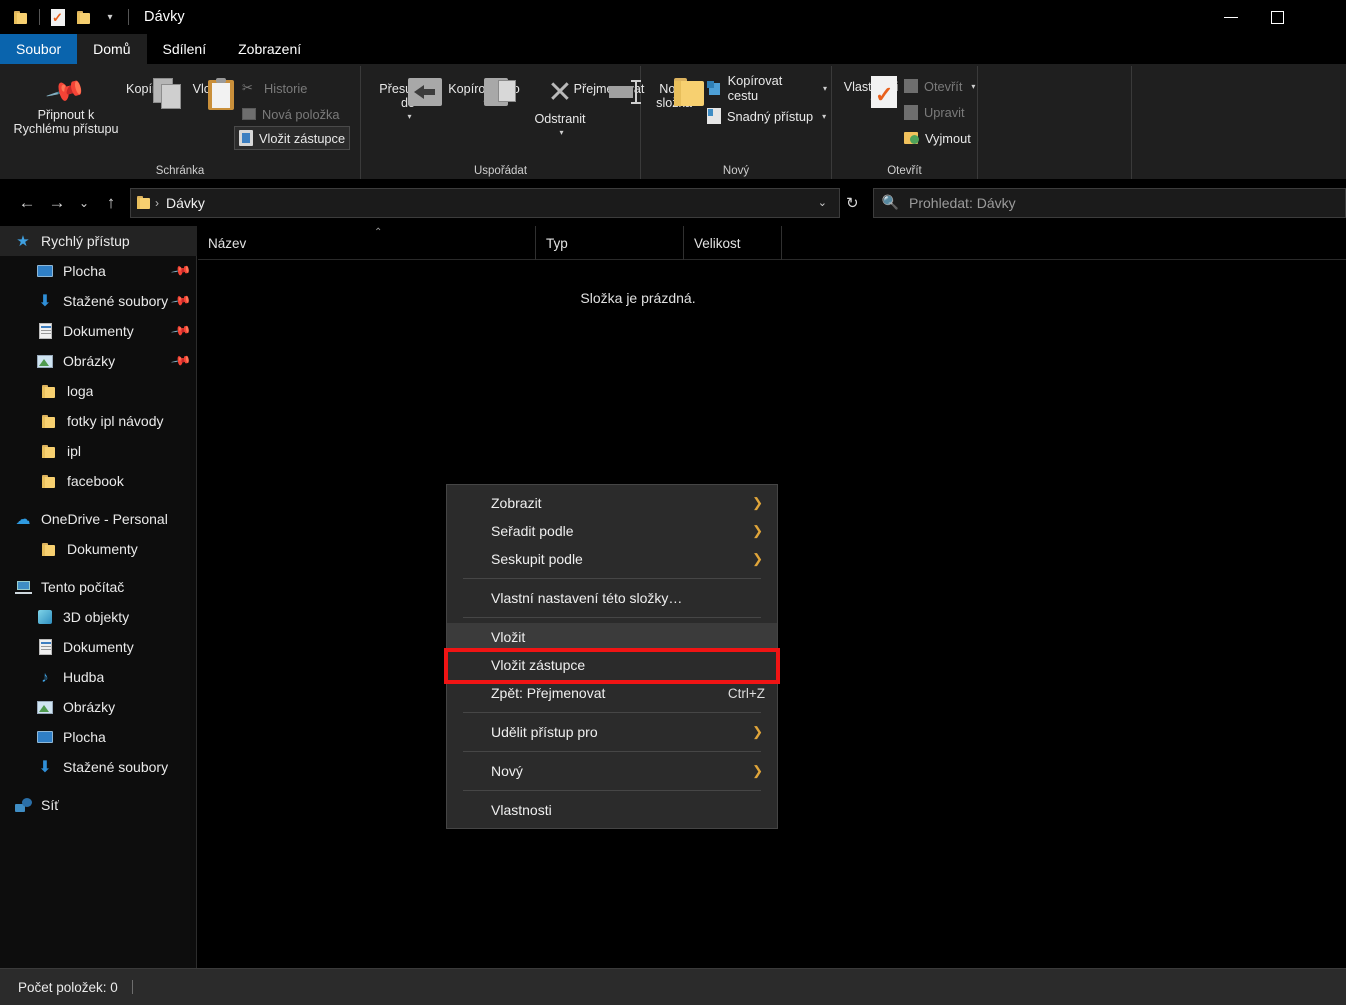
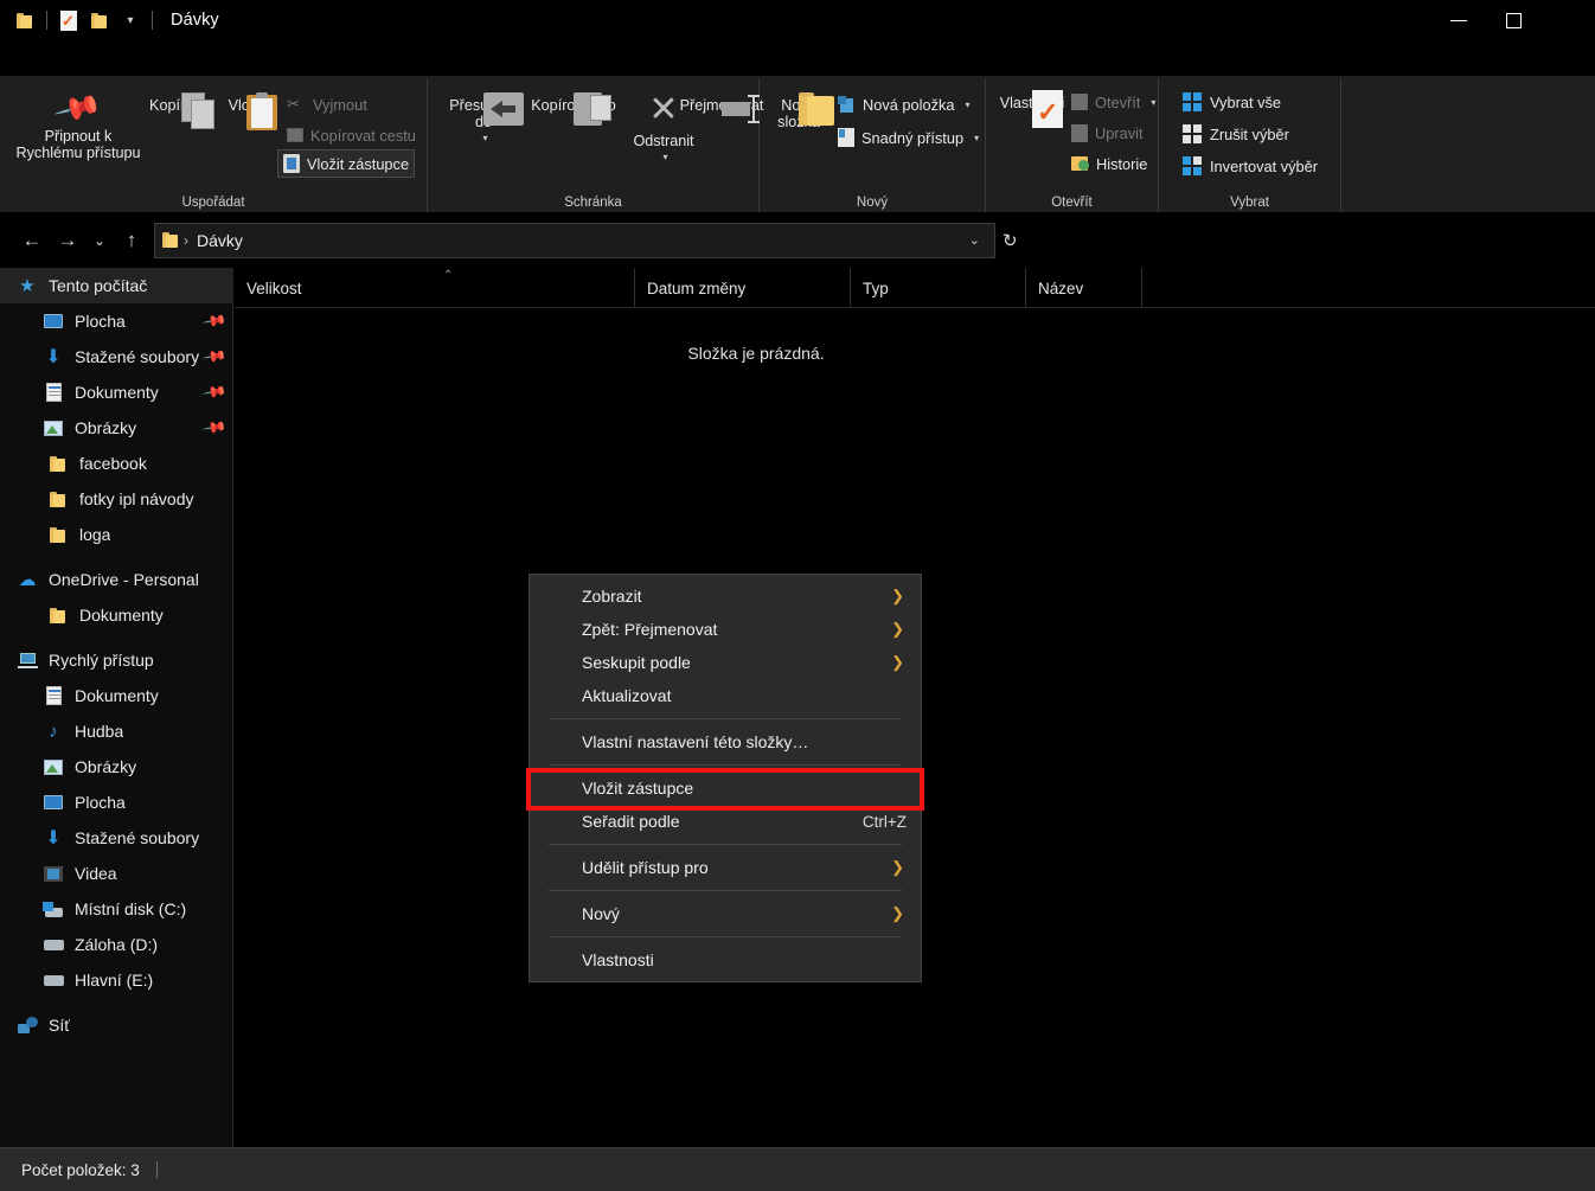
  ✓
  ▾
  Dávky
- Soubor
- Domů
- Sdílení
- Zobrazení
  Připnout k Rychlému přístupu
  ✂
- Historie
+ Vyjmout
- Nová položka
+ Kopírovat cestu
  Vložit zástupce
- Schránka
+ Uspořádat
  ▾
  ✕
  Odstranit
  ▾
- Uspořádat
+ Schránka
- Kopírovat cestu
+ Nová položka
  ▾
  Snadný přístup
  ▾
  Nový
  ✓
  Otevřít
  ▾
  Upravit
- Vyjmout
+ Historie
  Otevřít
+ Vybrat vše
+ Zrušit výběr
+ Invertovat výběr
+ Vybrat
  ←
  →
  ⌄
  ↑
  ›
  Dávky
  ⌄
  ↻
- 🔍
- Prohledat: Dávky
  ★
- Rychlý přístup
+ Tento počítač
  Plocha
  ⬇
  Stažené soubory
  Dokumenty
  Obrázky
- loga
+ facebook
  fotky ipl návody
- ipl
- facebook
+ loga
  ☁
  OneDrive - Personal
  Dokumenty
- Tento počítač
+ Rychlý přístup
- 3D objekty
  Dokumenty
  ♪
  Hudba
  Obrázky
  Plocha
  ⬇
  Stažené soubory
+ Videa
+ Místní disk (C:)
+ Záloha (D:)
+ Hlavní (E:)
  Síť
- Název
+ Velikost
  ⌃
+ Datum změny
  Typ
- Velikost
+ Název
  Složka je prázdná.
  Zobrazit
  ❯
- Seřadit podle
+ Zpět: Přejmenovat
  ❯
  Seskupit podle
  ❯
+ Aktualizovat
  Vlastní nastavení této složky…
- Vložit
  Vložit zástupce
- Zpět: Přejmenovat
+ Seřadit podle
  Ctrl+Z
  Udělit přístup pro
  ❯
  Nový
  ❯
  Vlastnosti
- Počet položek: 0
+ Počet položek: 3
